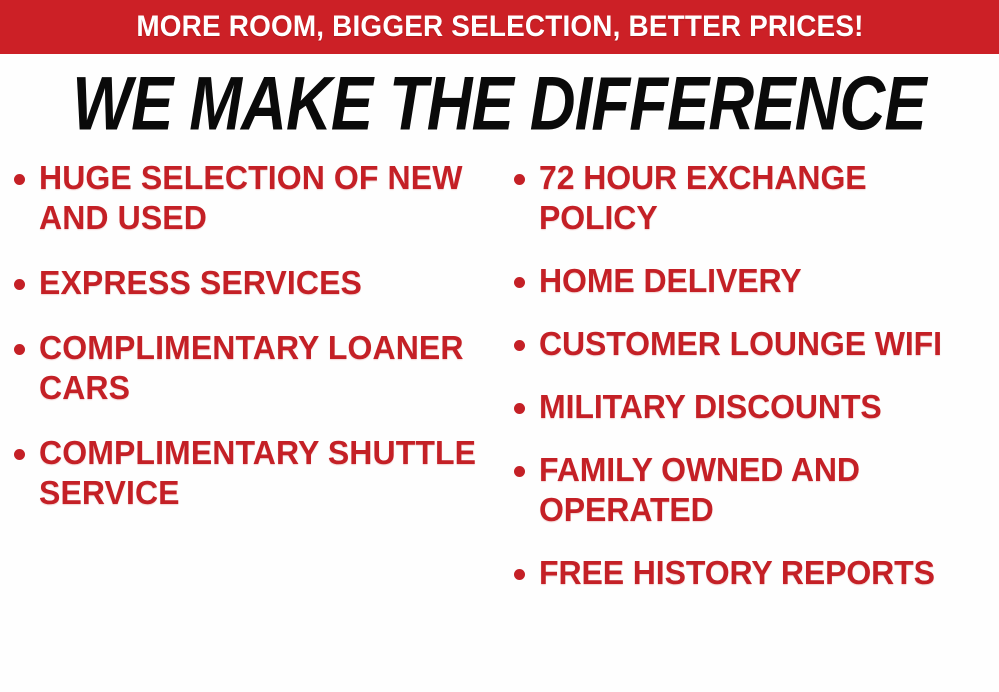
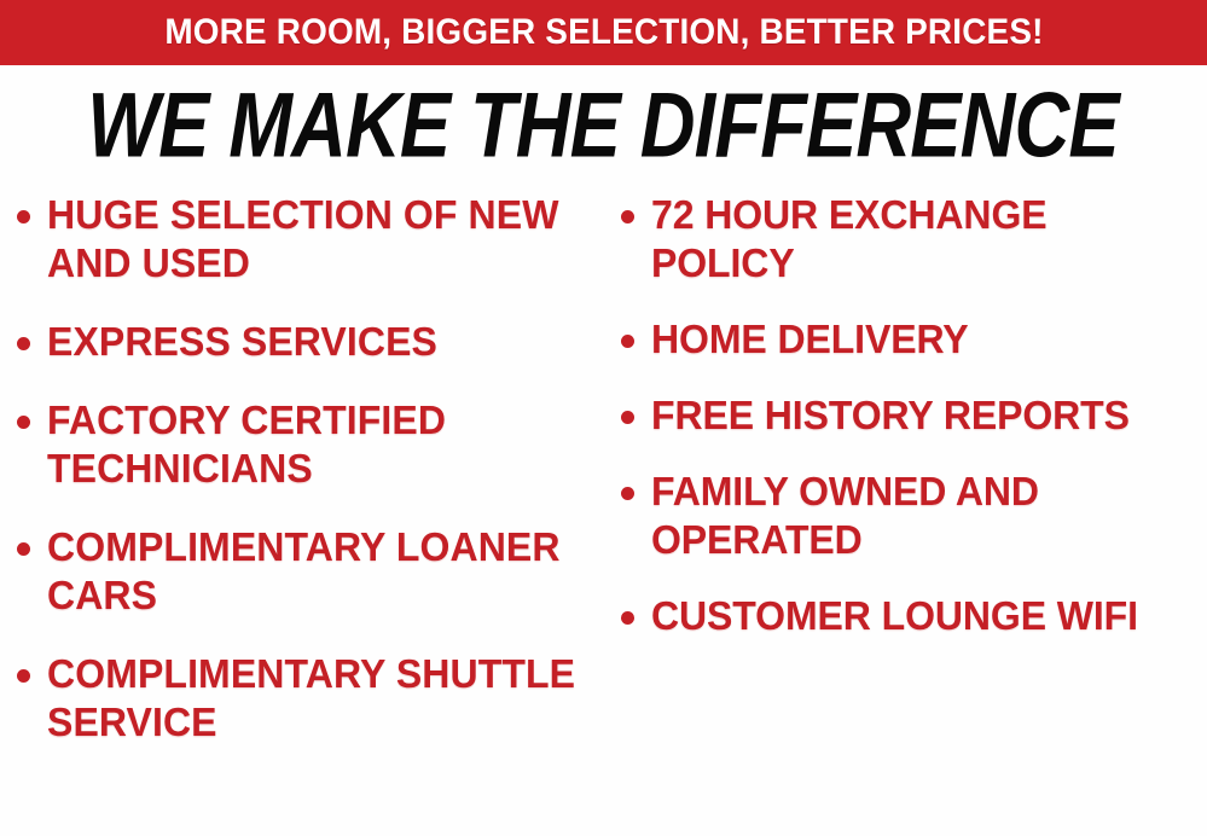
  MORE ROOM, BIGGER SELECTION, BETTER PRICES!
  WE MAKE THE DIFFERENCE
  HUGE SELECTION OF NEW AND USED
  EXPRESS SERVICES
+ FACTORY CERTIFIED TECHNICIANS
  COMPLIMENTARY LOANER CARS
  COMPLIMENTARY SHUTTLE SERVICE
  72 HOUR EXCHANGE POLICY
  HOME DELIVERY
- CUSTOMER LOUNGE WIFI
+ FREE HISTORY REPORTS
- MILITARY DISCOUNTS
  FAMILY OWNED AND OPERATED
- FREE HISTORY REPORTS
+ CUSTOMER LOUNGE WIFI
